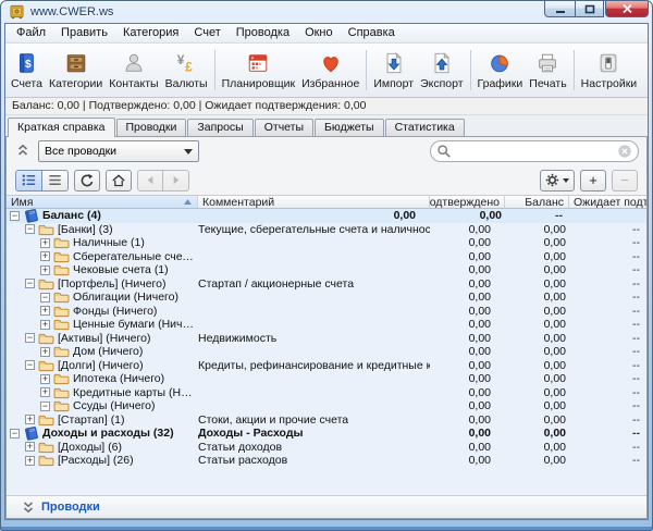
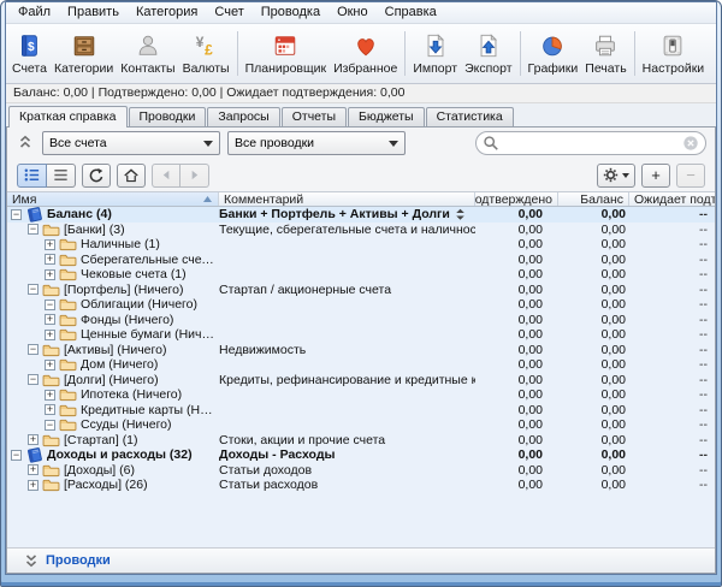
- www.CWER.ws
  Файл
  Править
  Категория
  Счет
  Проводка
  Окно
  Справка
  $
  Счета
  Категории
  Контакты
  ¥
  £
  Валюты
  Планировщик
  Избранное
  Импорт
  Экспорт
  Графики
  Печать
  Настройки
  Баланс: 0,00 | Подтверждено: 0,00 | Ожидает подтверждения: 0,00
  Краткая справка
  Проводки
  Запросы
  Отчеты
  Бюджеты
  Статистика
+ Все счета
  Все проводки
  +
  −
  Имя
  Комментарий
  одтверждено
  Баланс
  Ожидает подт
  −
  Баланс (4)
+ Банки + Портфель + Активы + Долги
  0,00
  0,00
  --
  −
  [Банки] (3)
  Текущие, сберегательные счета и наличнос
  0,00
  0,00
  --
  +
  Наличные (1)
  0,00
  0,00
  --
  +
  Сберегательные счета
  0,00
  0,00
  --
  +
  Чековые счета (1)
  0,00
  0,00
  --
  −
  [Портфель] (Ничего)
  Стартап / акционерные счета
  0,00
  0,00
  --
  −
  Облигации (Ничего)
  0,00
  0,00
  --
  +
  Фонды (Ничего)
  0,00
  0,00
  --
  +
  Ценные бумаги (Ничего
  0,00
  0,00
  --
  −
  [Активы] (Ничего)
  Недвижимость
  0,00
  0,00
  --
  +
  Дом (Ничего)
  0,00
  0,00
  --
  −
  [Долги] (Ничего)
  Кредиты, рефинансирование и кредитные к
  0,00
  0,00
  --
  +
  Ипотека (Ничего)
  0,00
  0,00
  --
  +
  Кредитные карты (Ниче
  0,00
  0,00
  --
  −
  Ссуды (Ничего)
  0,00
  0,00
  --
  +
  [Стартап] (1)
  Стоки, акции и прочие счета
  0,00
  0,00
  --
  −
  Доходы и расходы (32)
  Доходы - Расходы
  0,00
  0,00
  --
  +
  [Доходы] (6)
  Статьи доходов
  0,00
  0,00
  --
  +
  [Расходы] (26)
  Статьи расходов
  0,00
  0,00
  --
  Проводки
